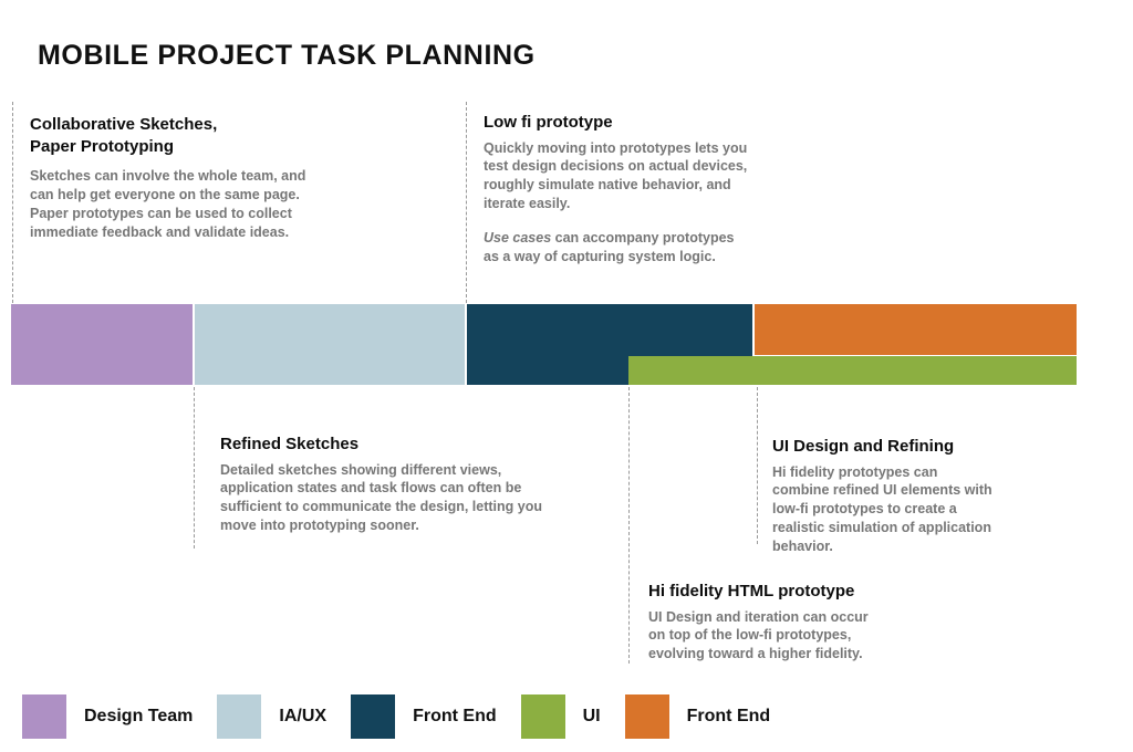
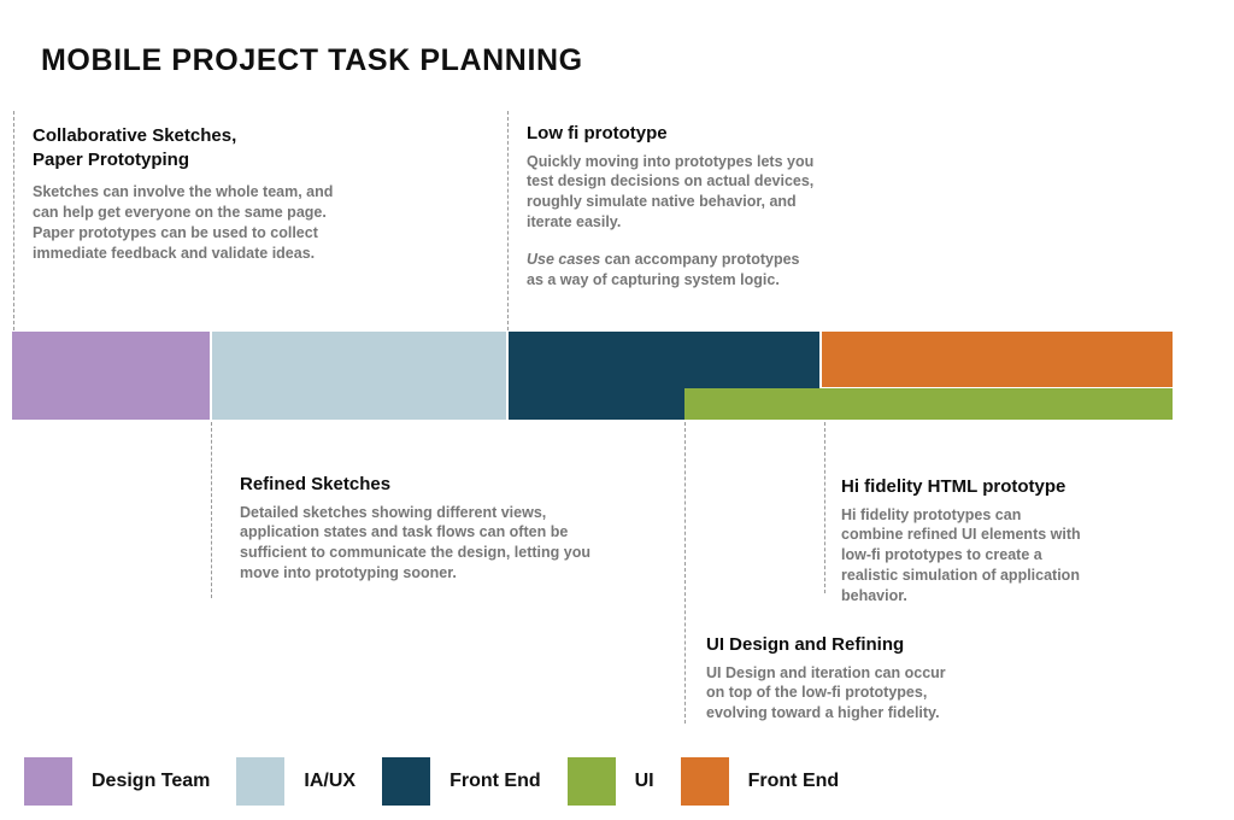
  MOBILE PROJECT TASK PLANNING
  Collaborative Sketches,
  Paper Prototyping
  Sketches can involve the whole team, and
  can help get everyone on the same page.
  Paper prototypes can be used to collect
  immediate feedback and validate ideas.
  Low fi prototype
  Quickly moving into prototypes lets you
  test design decisions on actual devices,
  roughly simulate native behavior, and
  iterate easily.
  Use cases can accompany prototypes
  as a way of capturing system logic.
  Refined Sketches
  Detailed sketches showing different views,
  application states and task flows can often be
  sufficient to communicate the design, letting you
  move into prototyping sooner.
- UI Design and Refining
+ Hi fidelity HTML prototype
  Hi fidelity prototypes can
  combine refined UI elements with
  low-fi prototypes to create a
  realistic simulation of application
  behavior.
- Hi fidelity HTML prototype
+ UI Design and Refining
  UI Design and iteration can occur
  on top of the low-fi prototypes,
  evolving toward a higher fidelity.
  Design Team
  IA/UX
  Front End
  UI
  Front End
